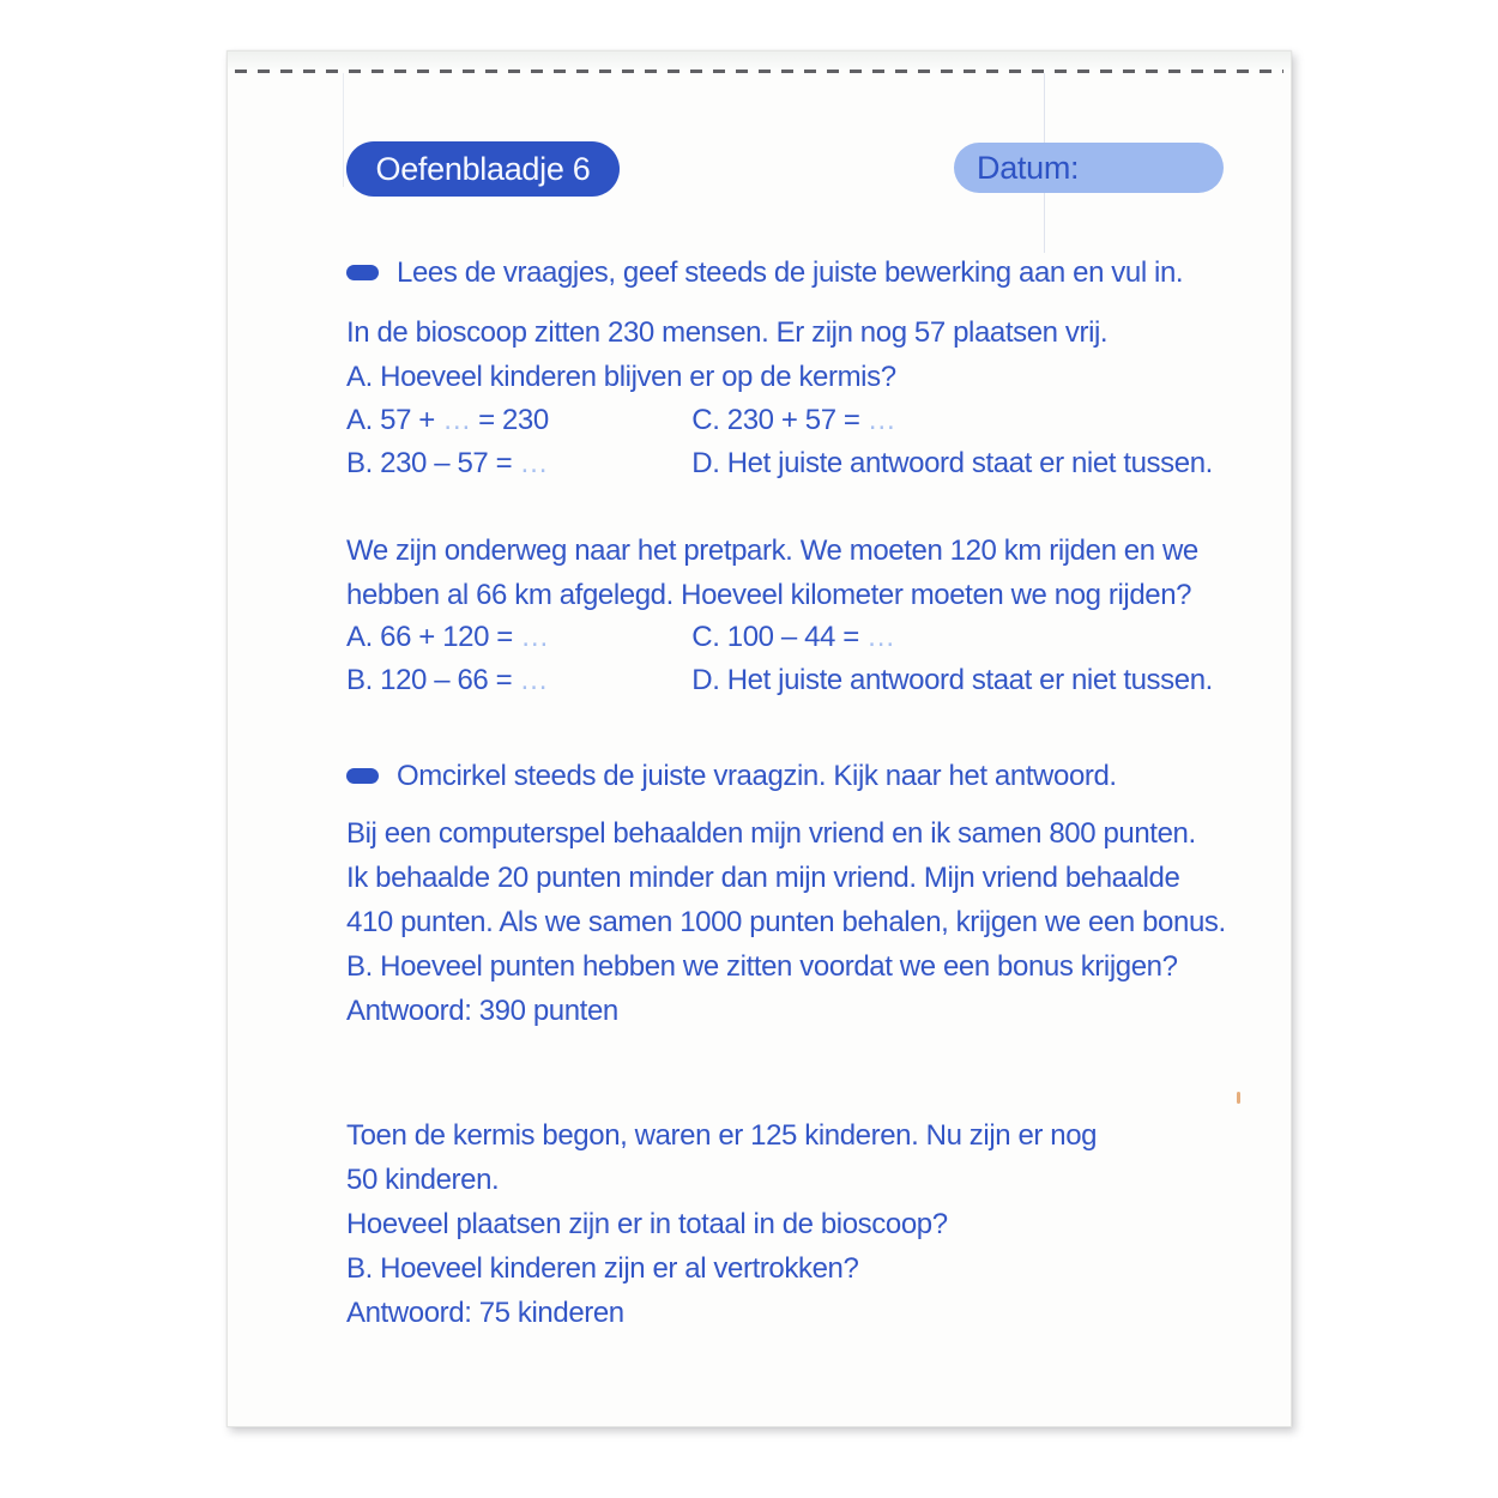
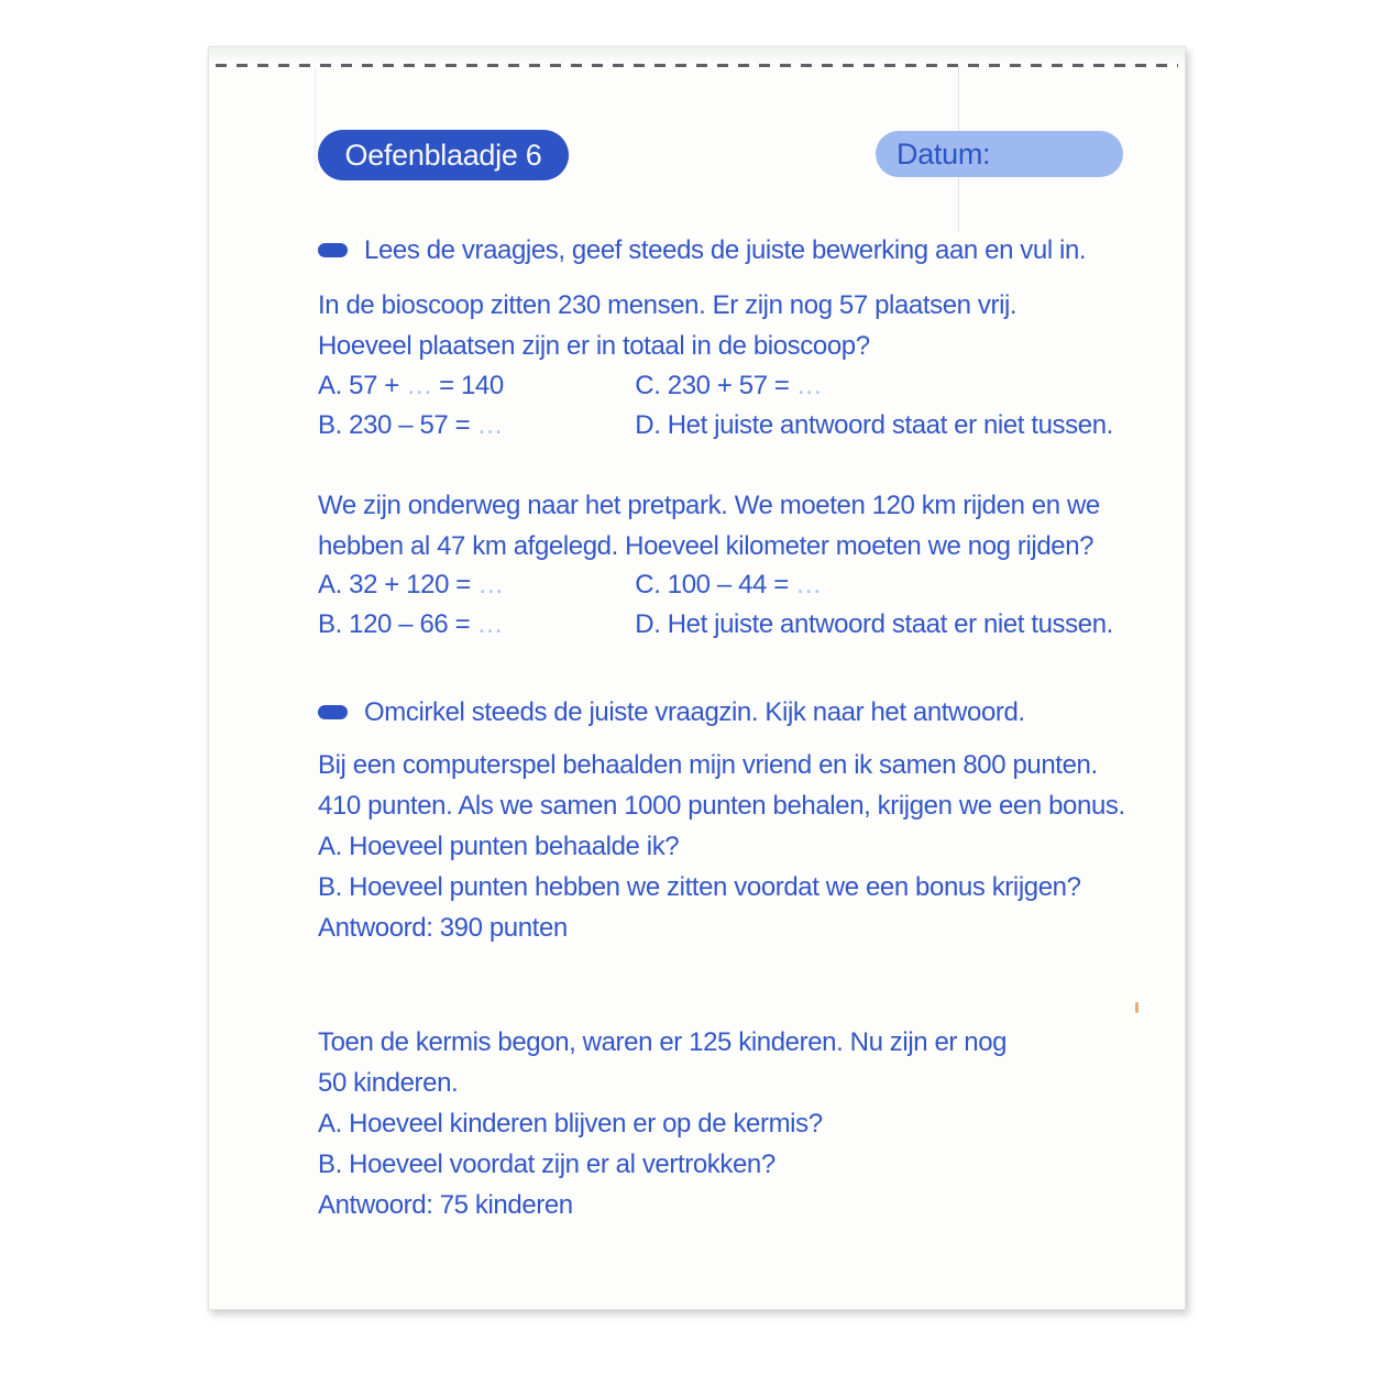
  Oefenblaadje 6
  Datum:
  Lees de vraagjes, geef steeds de juiste bewerking aan en vul in.
  In de bioscoop zitten 230 mensen. Er zijn nog 57 plaatsen vrij.
- A. Hoeveel kinderen blijven er op de kermis?
+ Hoeveel plaatsen zijn er in totaal in de bioscoop?
- A. 57 + … = 230 C. 230 + 57 = …
+ A. 57 + … = 140 C. 230 + 57 = …
  B. 230 – 57 = … D. Het juiste antwoord staat er niet tussen.
  We zijn onderweg naar het pretpark. We moeten 120 km rijden en we
- hebben al 66 km afgelegd. Hoeveel kilometer moeten we nog rijden?
+ hebben al 47 km afgelegd. Hoeveel kilometer moeten we nog rijden?
- A. 66 + 120 = … C. 100 – 44 = …
+ A. 32 + 120 = … C. 100 – 44 = …
  B. 120 – 66 = … D. Het juiste antwoord staat er niet tussen.
  Omcirkel steeds de juiste vraagzin. Kijk naar het antwoord.
  Bij een computerspel behaalden mijn vriend en ik samen 800 punten.
- Ik behaalde 20 punten minder dan mijn vriend. Mijn vriend behaalde
  410 punten. Als we samen 1000 punten behalen, krijgen we een bonus.
+ A. Hoeveel punten behaalde ik?
  B. Hoeveel punten hebben we zitten voordat we een bonus krijgen?
  Antwoord: 390 punten
  Toen de kermis begon, waren er 125 kinderen. Nu zijn er nog
  50 kinderen.
- Hoeveel plaatsen zijn er in totaal in de bioscoop?
+ A. Hoeveel kinderen blijven er op de kermis?
- B. Hoeveel kinderen zijn er al vertrokken?
+ B. Hoeveel voordat zijn er al vertrokken?
  Antwoord: 75 kinderen
